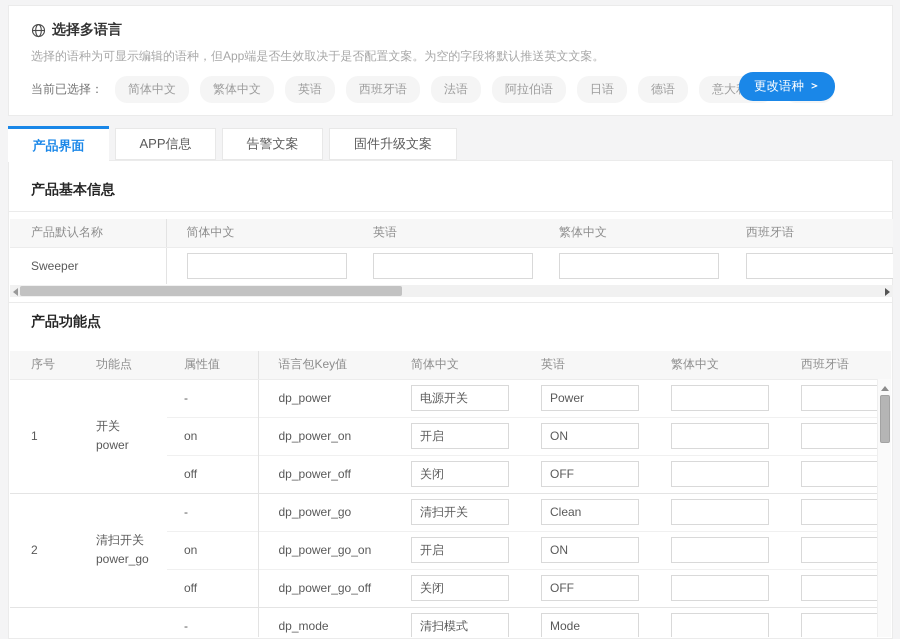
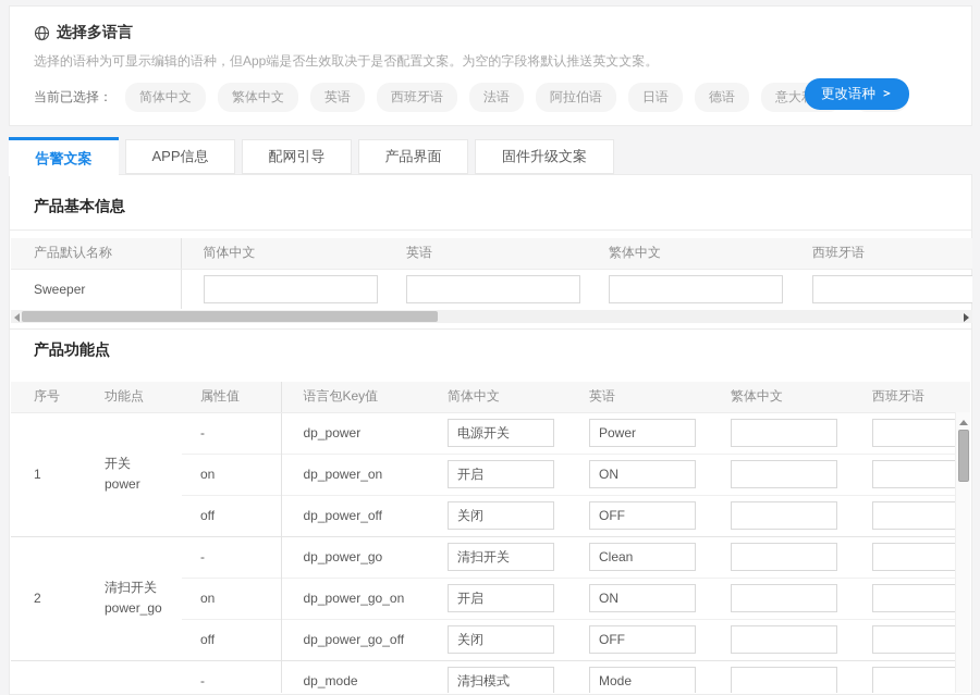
  选择多语言
  选择的语种为可显示编辑的语种，但App端是否生效取决于是否配置文案。为空的字段将默认推送英文文案。
  当前已选择：
  简体中文
  繁体中文
  英语
  西班牙语
  法语
  阿拉伯语
  日语
  德语
  更改语种
  ＞
- 产品界面
+ 告警文案
  APP信息
+ 配网引导
- 告警文案
+ 产品界面
  固件升级文案
  产品基本信息
  产品默认名称	简体中文	英语	繁体中文	西班牙语
  Sweeper
  产品功能点
  序号	功能点	属性值	语言包Key值	简体中文	英语	繁体中文	西班牙语
  1	开关 power	-	dp_power	电源开关	Power
  on	dp_power_on	开启	ON
  off	dp_power_off	关闭	OFF
  2	清扫开关 power_go	-	dp_power_go	清扫开关	Clean
  on	dp_power_go_on	开启	ON
  off	dp_power_go_off	关闭	OFF
  		-	dp_mode	清扫模式	Mode
